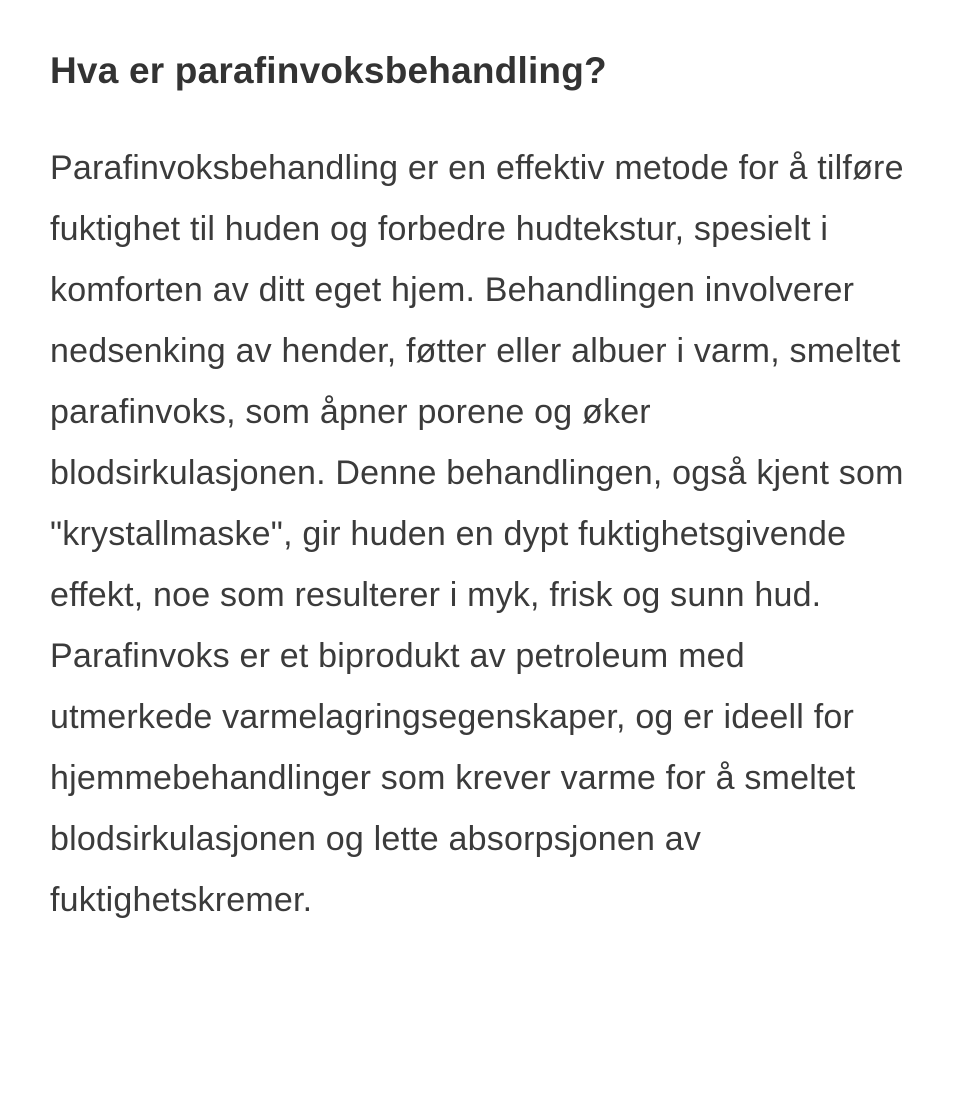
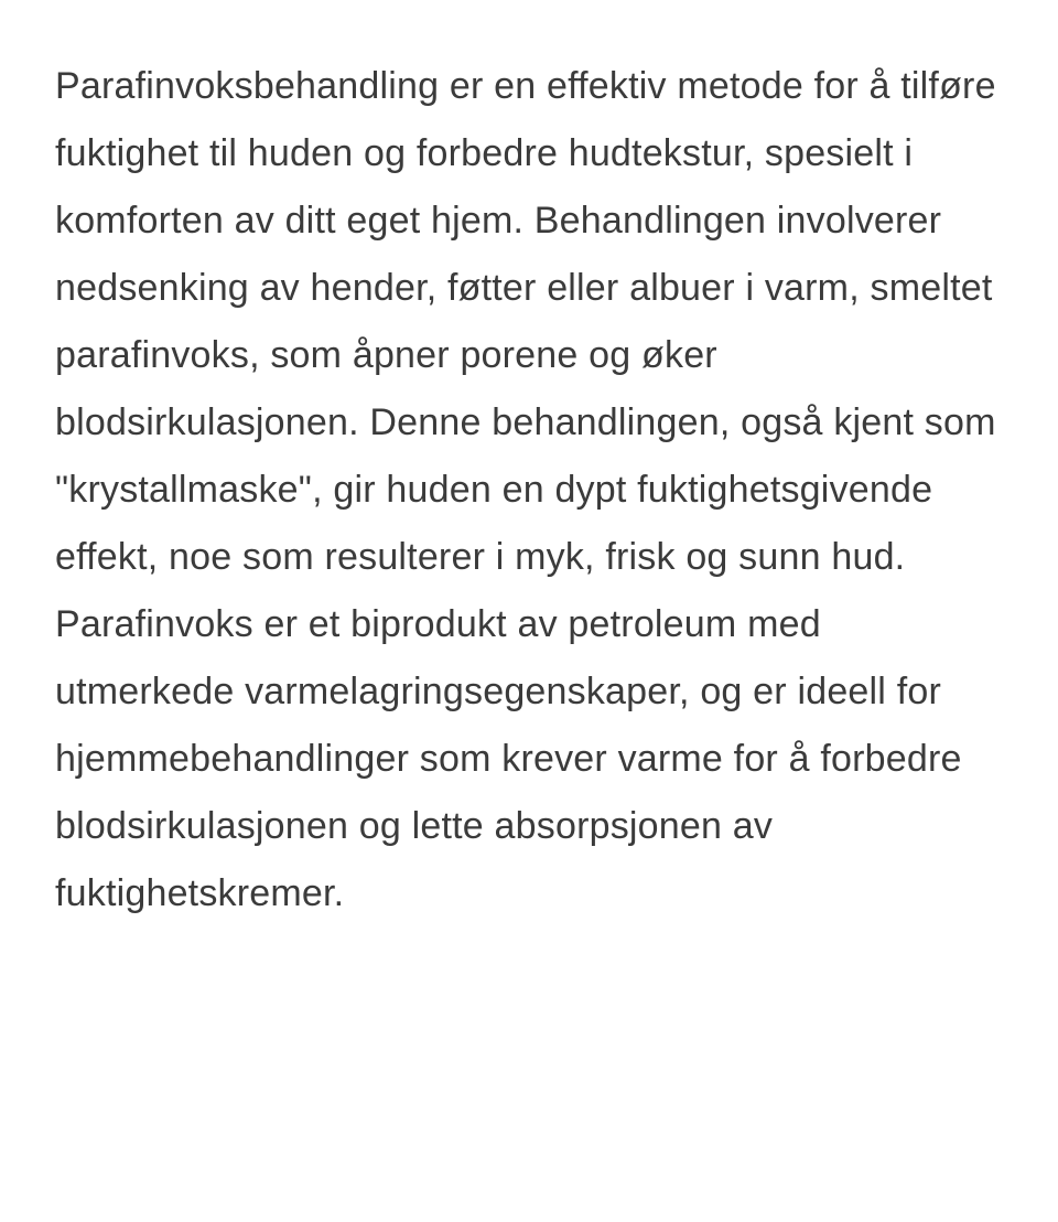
- Hva er parafinvoksbehandling?
- Parafinvoksbehandling er en effektiv metode for å tilføre fuktighet til huden og forbedre hudtekstur, spesielt i komforten av ditt eget hjem. Behandlingen involverer nedsenking av hender, føtter eller albuer i varm, smeltet parafinvoks, som åpner porene og øker blodsirkulasjonen. Denne behandlingen, også kjent som "krystallmaske", gir huden en dypt fuktighetsgivende effekt, noe som resulterer i myk, frisk og sunn hud. Parafinvoks er et biprodukt av petroleum med utmerkede varmelagringsegenskaper, og er ideell for hjemmebehandlinger som krever varme for å smeltet blodsirkulasjonen og lette absorpsjonen av fuktighetskremer.
+ Parafinvoksbehandling er en effektiv metode for å tilføre fuktighet til huden og forbedre hudtekstur, spesielt i komforten av ditt eget hjem. Behandlingen involverer nedsenking av hender, føtter eller albuer i varm, smeltet parafinvoks, som åpner porene og øker blodsirkulasjonen. Denne behandlingen, også kjent som "krystallmaske", gir huden en dypt fuktighetsgivende effekt, noe som resulterer i myk, frisk og sunn hud. Parafinvoks er et biprodukt av petroleum med utmerkede varmelagringsegenskaper, og er ideell for hjemmebehandlinger som krever varme for å forbedre blodsirkulasjonen og lette absorpsjonen av fuktighetskremer.
